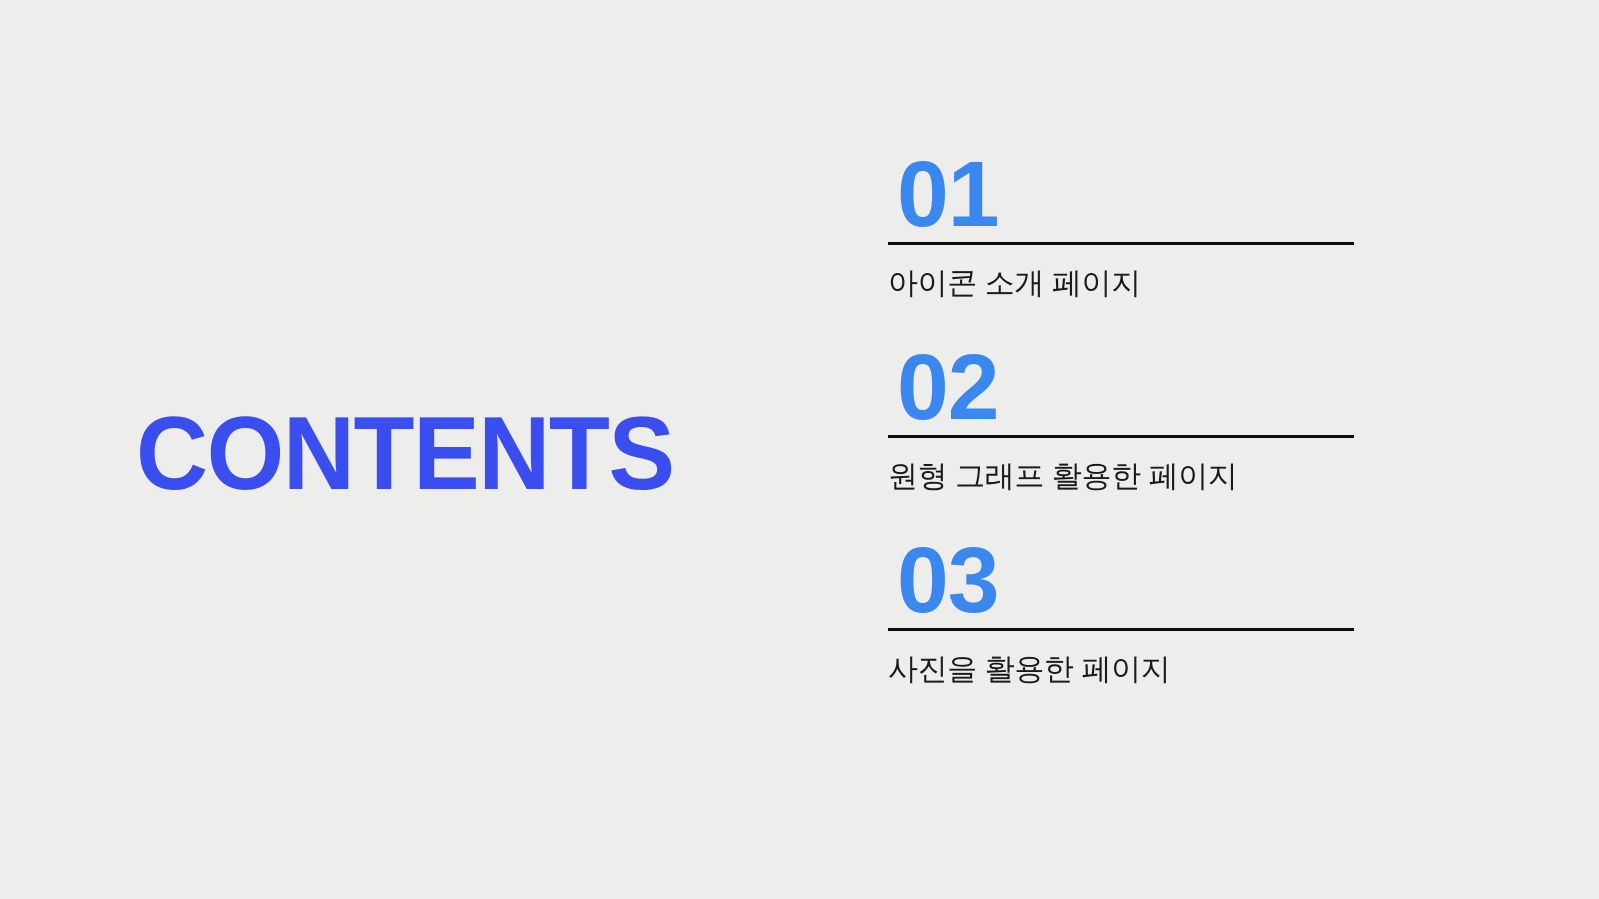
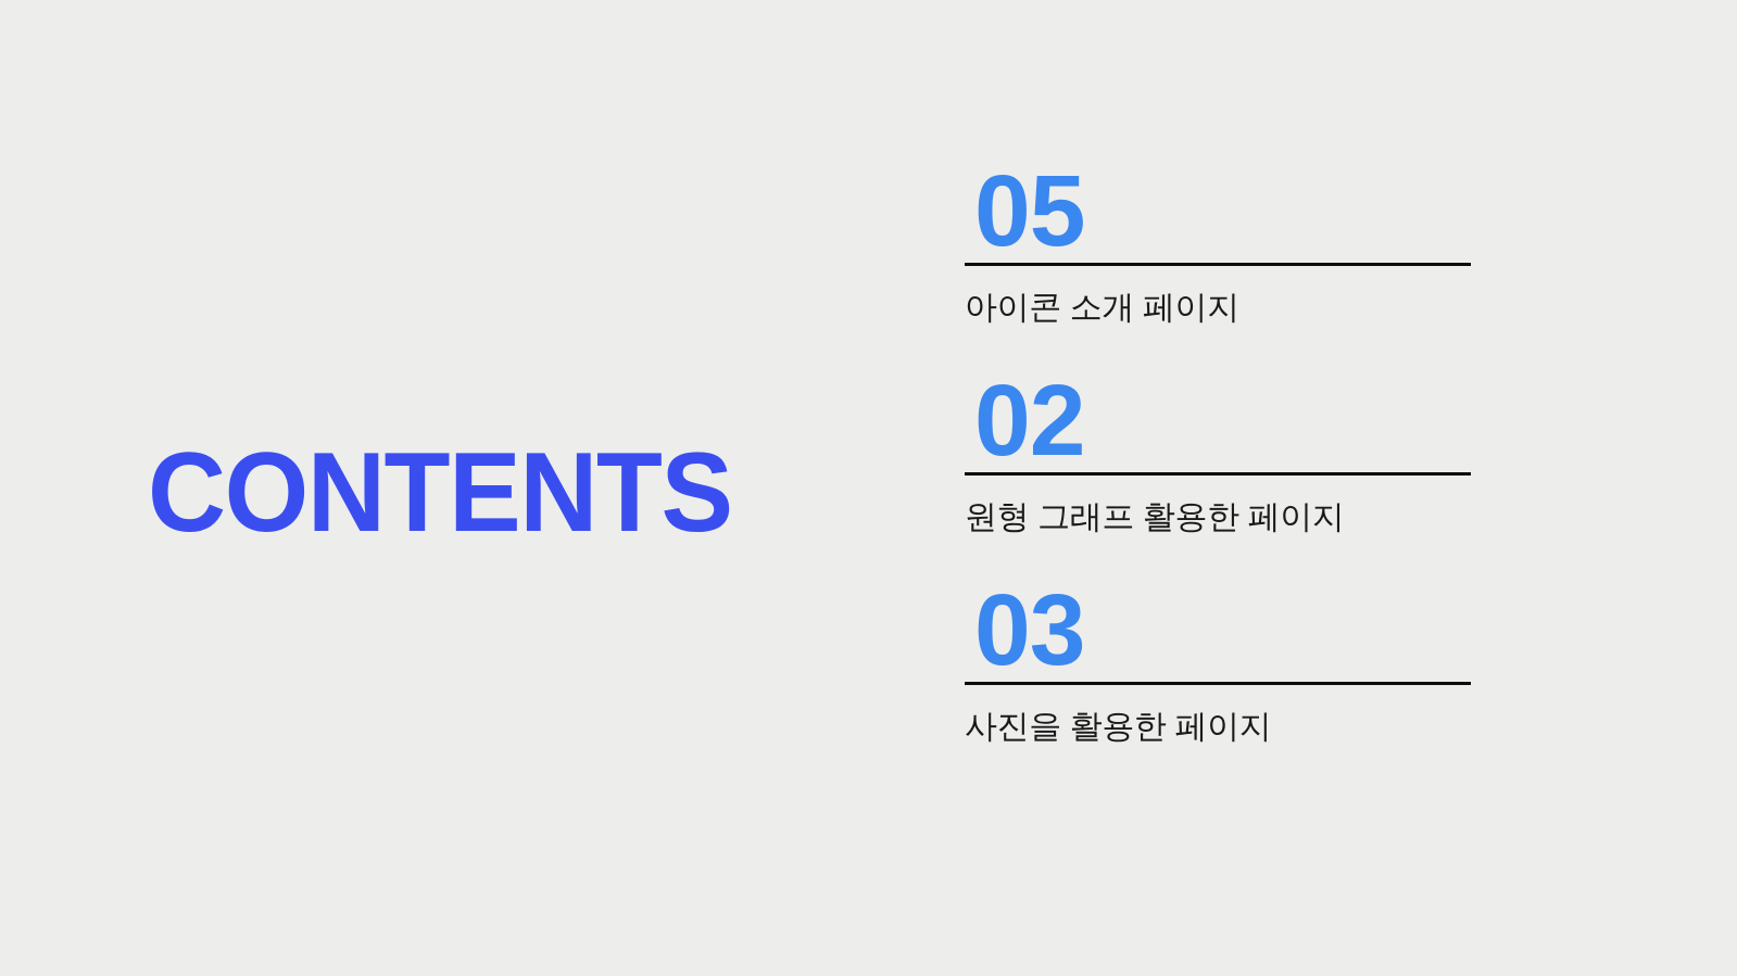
  CONTENTS
- 01
+ 05
  아이콘 소개 페이지
  02
  원형 그래프 활용한 페이지
  03
  사진을 활용한 페이지
